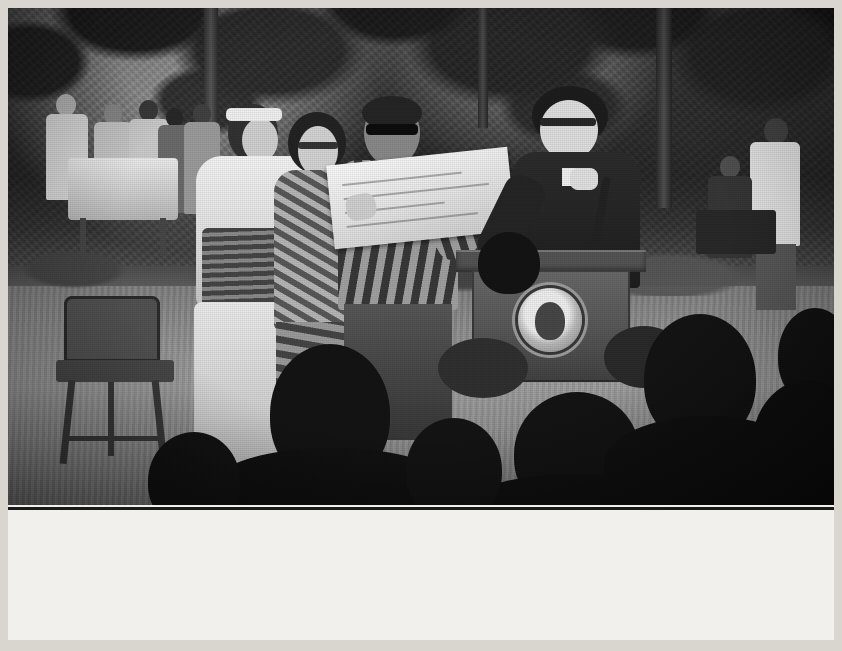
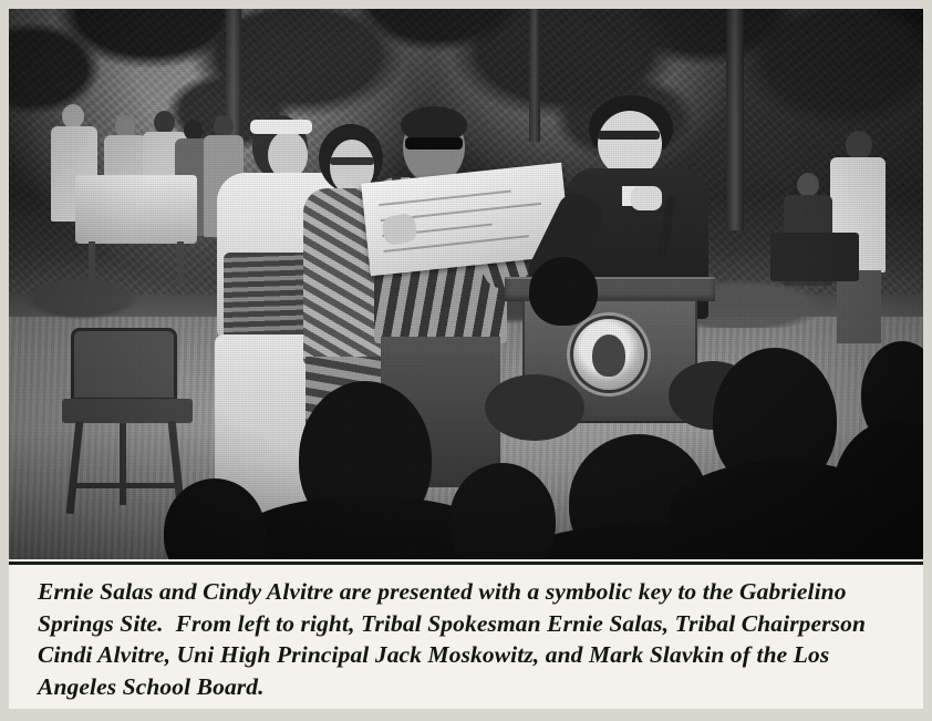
+ Ernie Salas and Cindy Alvitre are presented with a symbolic key to the Gabrielino Springs Site. From left to right, Tribal Spokesman Ernie Salas, Tribal Chairperson Cindi Alvitre, Uni High Principal Jack Moskowitz, and Mark Slavkin of the Los Angeles School Board.
